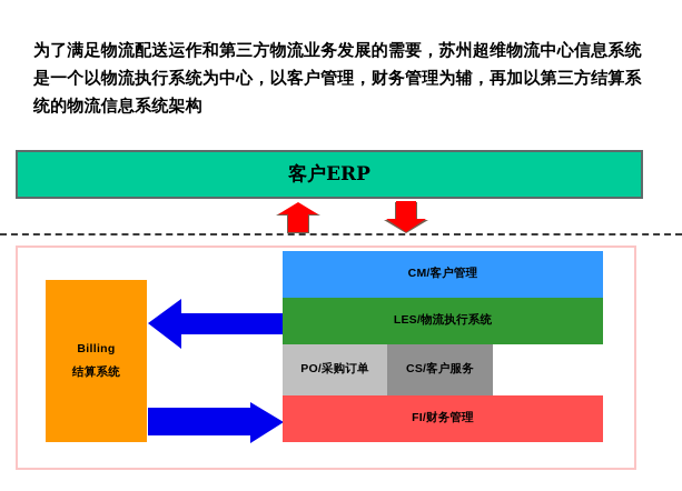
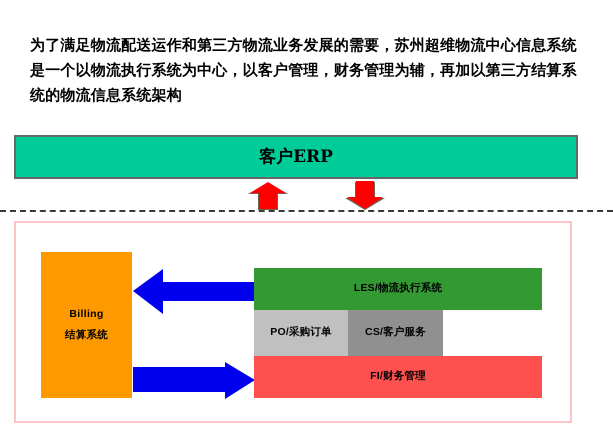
  为了满足物流配送运作和第三方物流业务发展的需要，苏州超维物流中心信息系统是一个以物流执行系统为中心，以客户管理，财务管理为辅，再加以第三方结算系统的物流信息系统架构
  客户ERP
  Billing
  结算系统
- CM/客户管理
  LES/物流执行系统
  PO/采购订单
  CS/客户服务
  FI/财务管理
